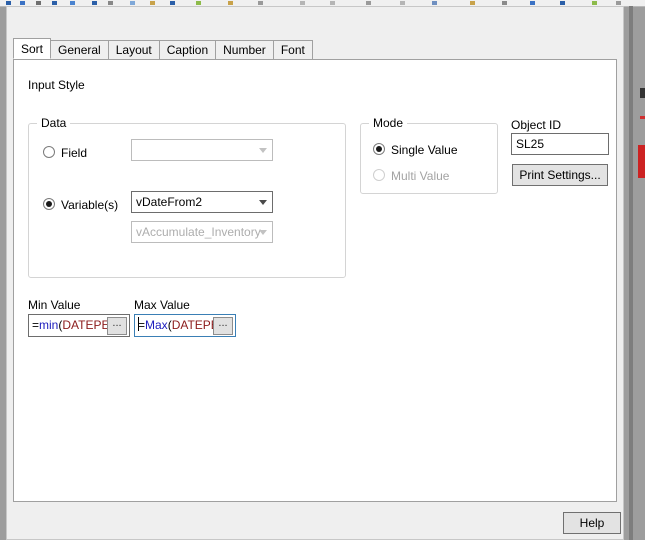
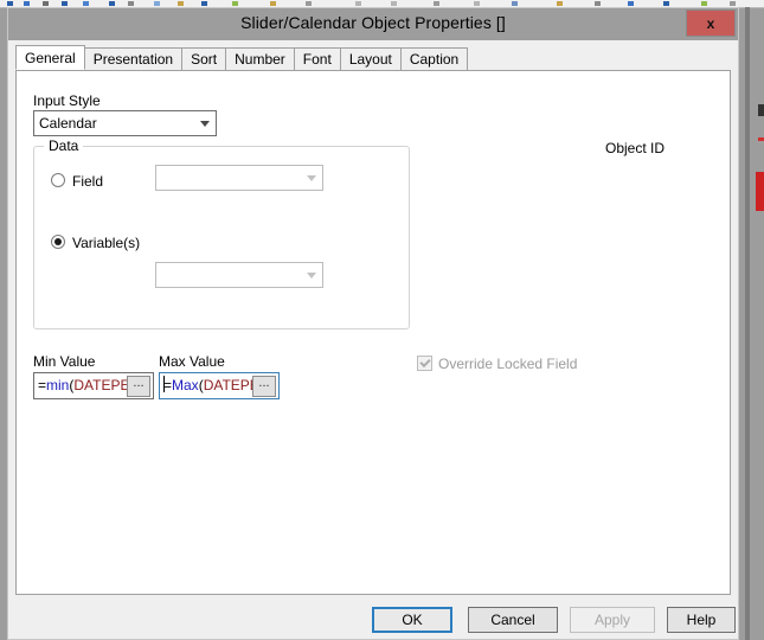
+ Slider/Calendar Object Properties []
+ x
- Sort
+ General
+ Presentation
- General
+ Sort
- Layout
+ Number
- Caption
+ Font
- Number
+ Layout
- Font
+ Caption
  Input Style
+ Calendar
  Data
  Field
  Variable(s)
- vDateFrom2
- vAccumulate_Inventory
- Mode
- Single Value
- Multi Value
  Object ID
- SL25
- Print Settings...
  Min Value
  =min(DATEPE
  ...
  Max Value
  =Max(DATEP
  ...
+ Override Locked Field
+ OK
+ Cancel
+ Apply
  Help
